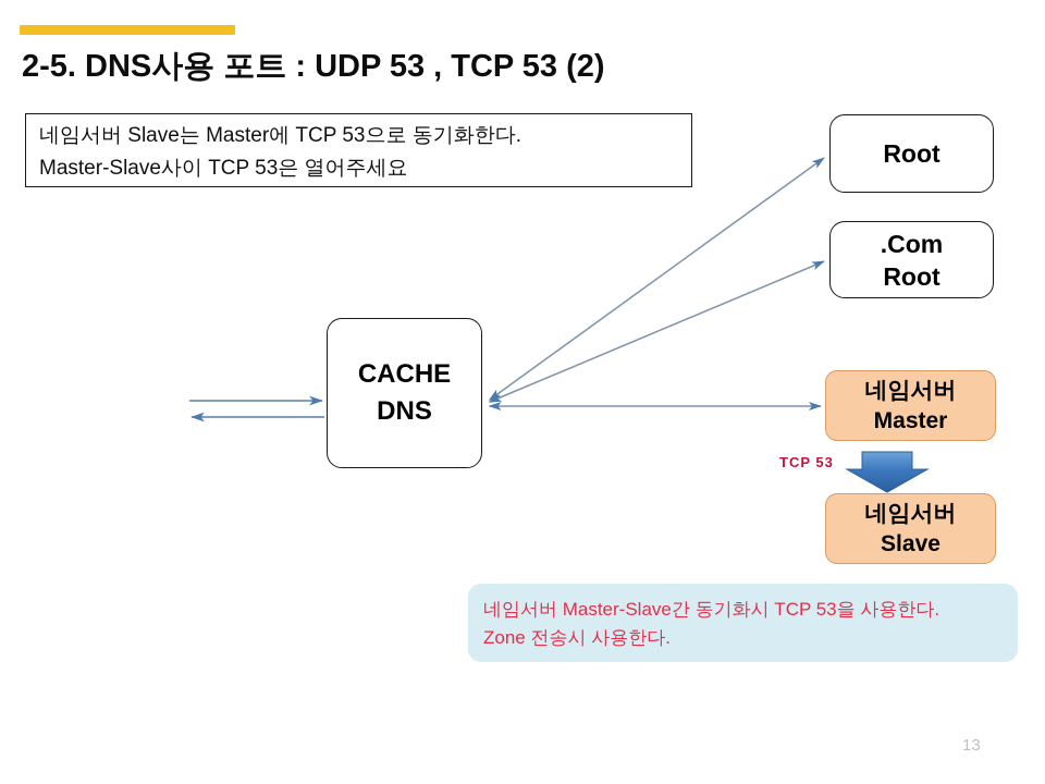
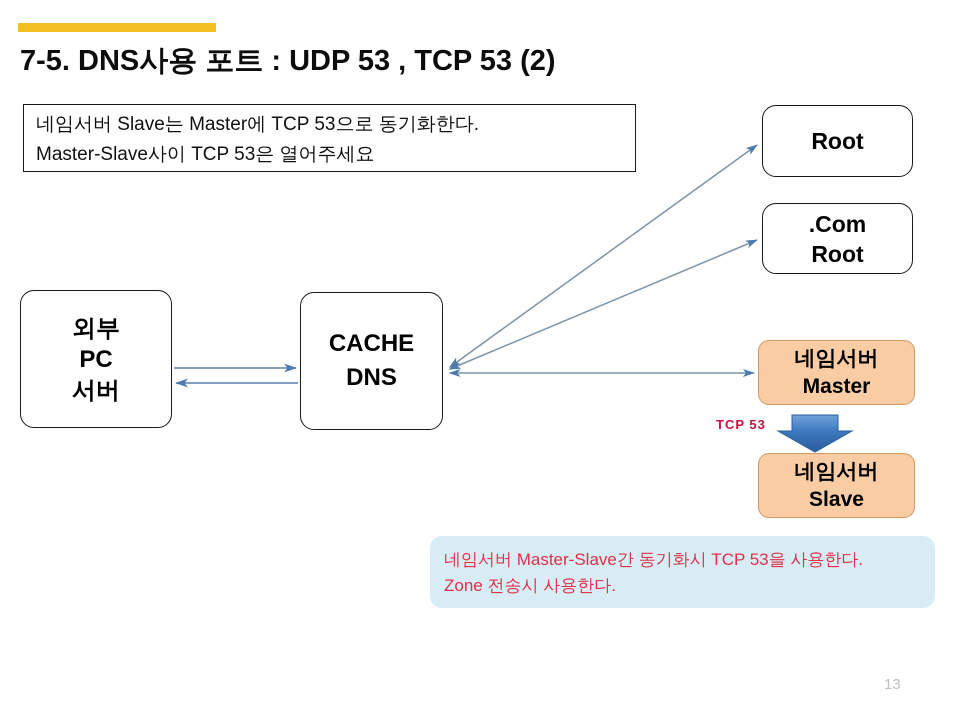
- 2-5. DNS사용 포트 : UDP 53 , TCP 53 (2)
+ 7-5. DNS사용 포트 : UDP 53 , TCP 53 (2)
  네임서버 Slave는 Master에 TCP 53으로 동기화한다.
  Master-Slave사이 TCP 53은 열어주세요
  TCP 53
+ 외부
+ PC
+ 서버
  CACHE
  DNS
  Root
  .Com
  Root
  네임서버
  Master
  네임서버
  Slave
  네임서버 Master-Slave간 동기화시 TCP 53을 사용한다.
  Zone 전송시 사용한다.
  13
